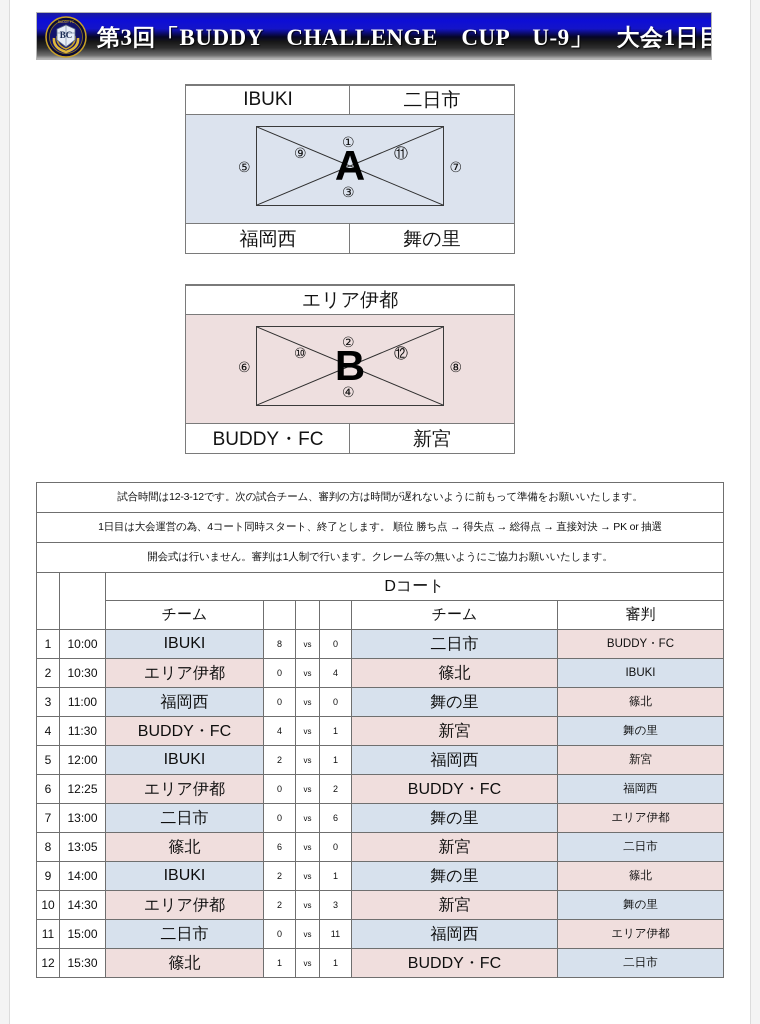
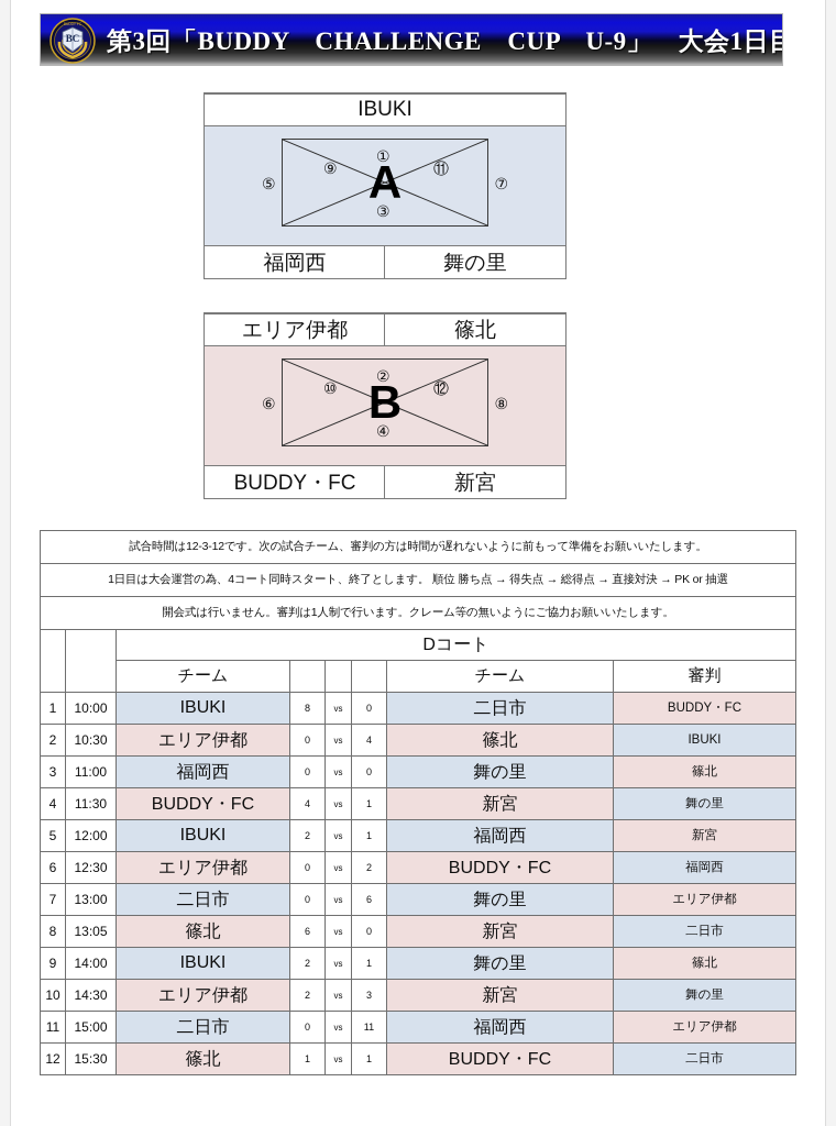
  BC
  第3回「BUDDY CHALLENGE CUP U-9」 大会1日目
  IBUKI
- 二日市
  A
  ⑤
  ①
  ⑦
  ③
  ⑨
  ⑪
  福岡西
  舞の里
  エリア伊都
+ 篠北
  B
  ⑥
  ②
  ⑧
  ④
  ⑩
  ⑫
  BUDDY・FC
  新宮
  試合時間は12-3-12です。次の試合チーム、審判の方は時間が遅れないように前もって準備をお願いいたします。
  1日目は大会運営の為、4コート同時スタート、終了とします。 順位 勝ち点 → 得失点 → 総得点 → 直接対決 → PK or 抽選
  開会式は行いません。審判は1人制で行います。クレーム等の無いようにご協力お願いいたします。
  		Dコート
  チーム				チーム	審判
  1	10:00	IBUKI	8	vs	0	二日市	BUDDY・FC
  2	10:30	エリア伊都	0	vs	4	篠北	IBUKI
  3	11:00	福岡西	0	vs	0	舞の里	篠北
  4	11:30	BUDDY・FC	4	vs	1	新宮	舞の里
  5	12:00	IBUKI	2	vs	1	福岡西	新宮
- 6	12:25	エリア伊都	0	vs	2	BUDDY・FC	福岡西
+ 6	12:30	エリア伊都	0	vs	2	BUDDY・FC	福岡西
  7	13:00	二日市	0	vs	6	舞の里	エリア伊都
  8	13:05	篠北	6	vs	0	新宮	二日市
  9	14:00	IBUKI	2	vs	1	舞の里	篠北
  10	14:30	エリア伊都	2	vs	3	新宮	舞の里
  11	15:00	二日市	0	vs	11	福岡西	エリア伊都
  12	15:30	篠北	1	vs	1	BUDDY・FC	二日市
